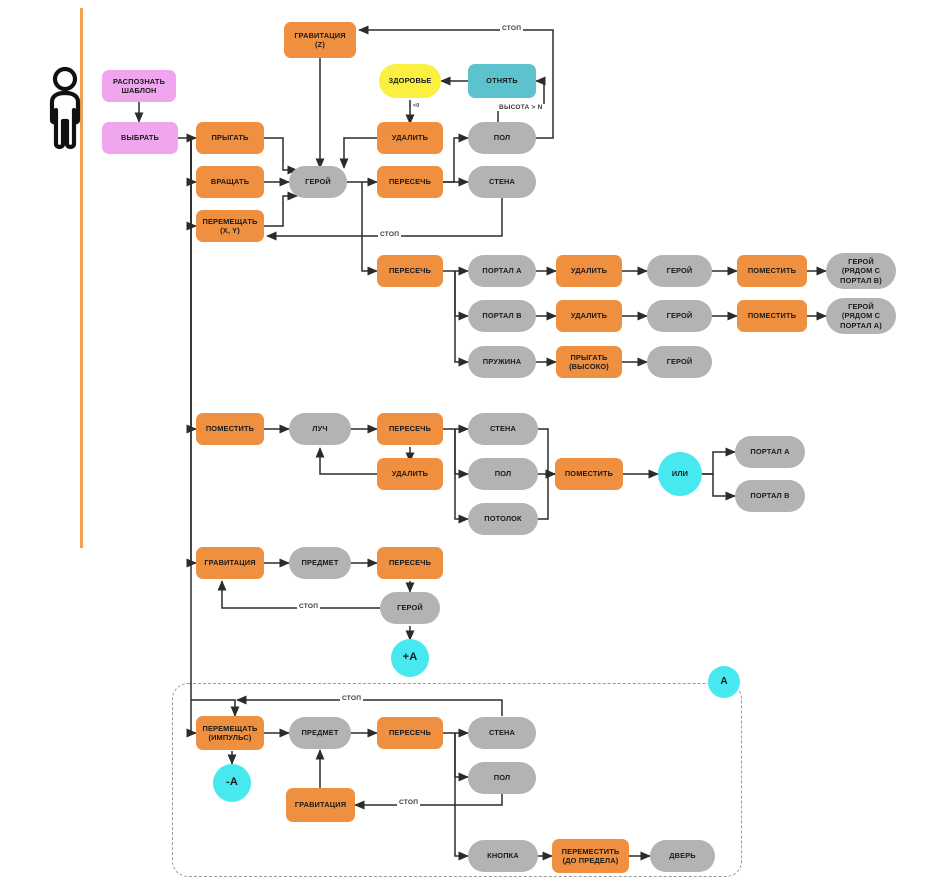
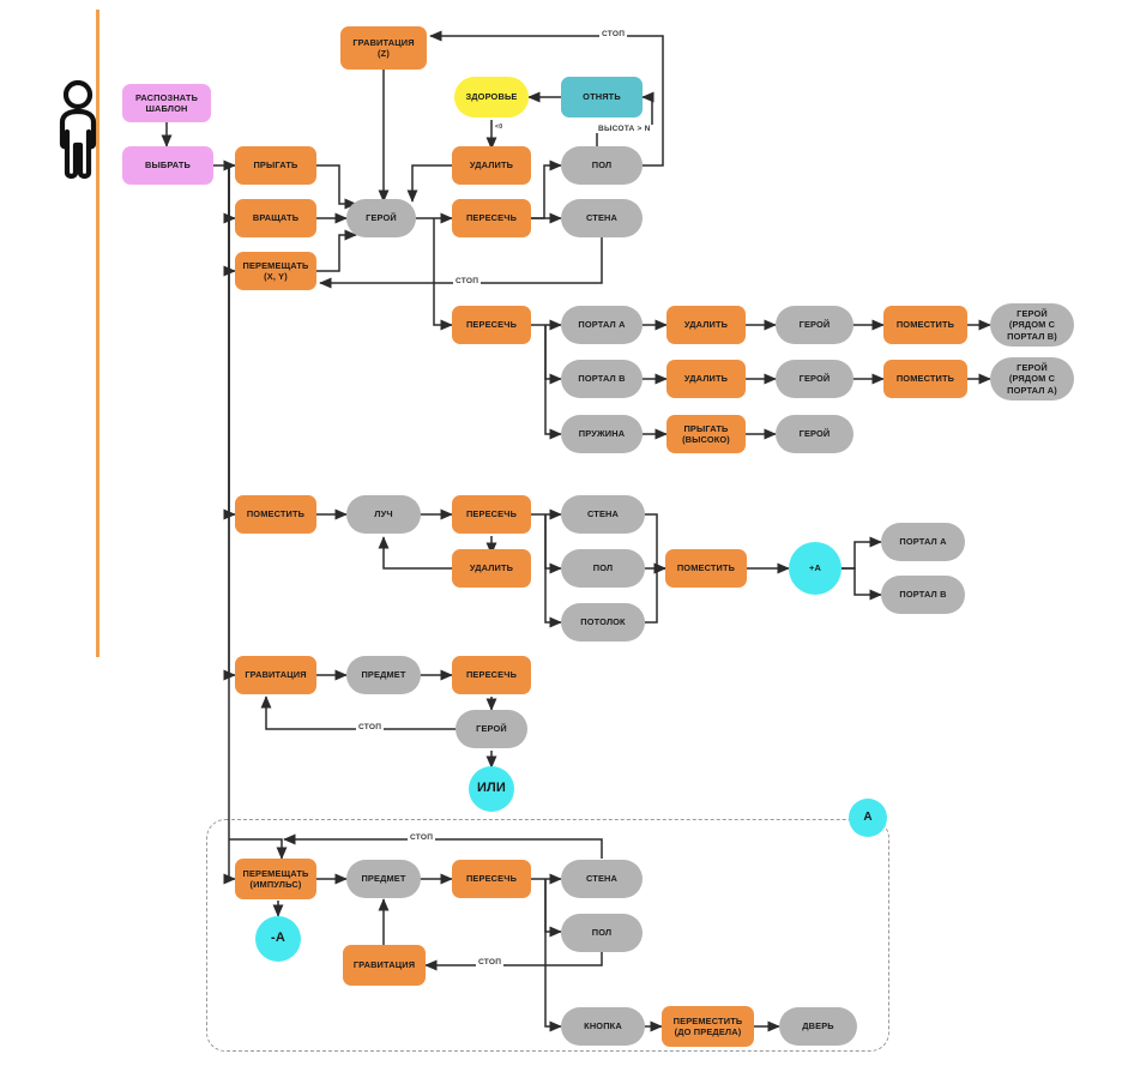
  РАСПОЗНАТЬ
  ШАБЛОН
  ВЫБРАТЬ
  ПРЫГАТЬ
  ВРАЩАТЬ
  ПЕРЕМЕЩАТЬ
  (X, Y)
  ГРАВИТАЦИЯ
  (Z)
  ГЕРОЙ
  ЗДОРОВЬЕ
  ОТНЯТЬ
  УДАЛИТЬ
  ПЕРЕСЕЧЬ
  ПОЛ
  СТЕНА
  ПЕРЕСЕЧЬ
  ПОРТАЛ А
  УДАЛИТЬ
  ГЕРОЙ
  ПОМЕСТИТЬ
  ГЕРОЙ
  (РЯДОМ С
  ПОРТАЛ В)
  ПОРТАЛ В
  УДАЛИТЬ
  ГЕРОЙ
  ПОМЕСТИТЬ
  ГЕРОЙ
  (РЯДОМ С
  ПОРТАЛ А)
  ПРУЖИНА
  ПРЫГАТЬ
  (ВЫСОКО)
  ГЕРОЙ
  ПОМЕСТИТЬ
  ЛУЧ
  ПЕРЕСЕЧЬ
  УДАЛИТЬ
  СТЕНА
  ПОЛ
  ПОТОЛОК
  ПОМЕСТИТЬ
- ИЛИ
+ +A
  ПОРТАЛ А
  ПОРТАЛ В
  ГРАВИТАЦИЯ
  ПРЕДМЕТ
  ПЕРЕСЕЧЬ
  ГЕРОЙ
- +A
+ ИЛИ
  A
  ПЕРЕМЕЩАТЬ
  (ИМПУЛЬС)
  -A
  ПРЕДМЕТ
  ПЕРЕСЕЧЬ
  СТЕНА
  ПОЛ
  ГРАВИТАЦИЯ
  КНОПКА
  ПЕРЕМЕСТИТЬ
  (ДО ПРЕДЕЛА)
  ДВЕРЬ
